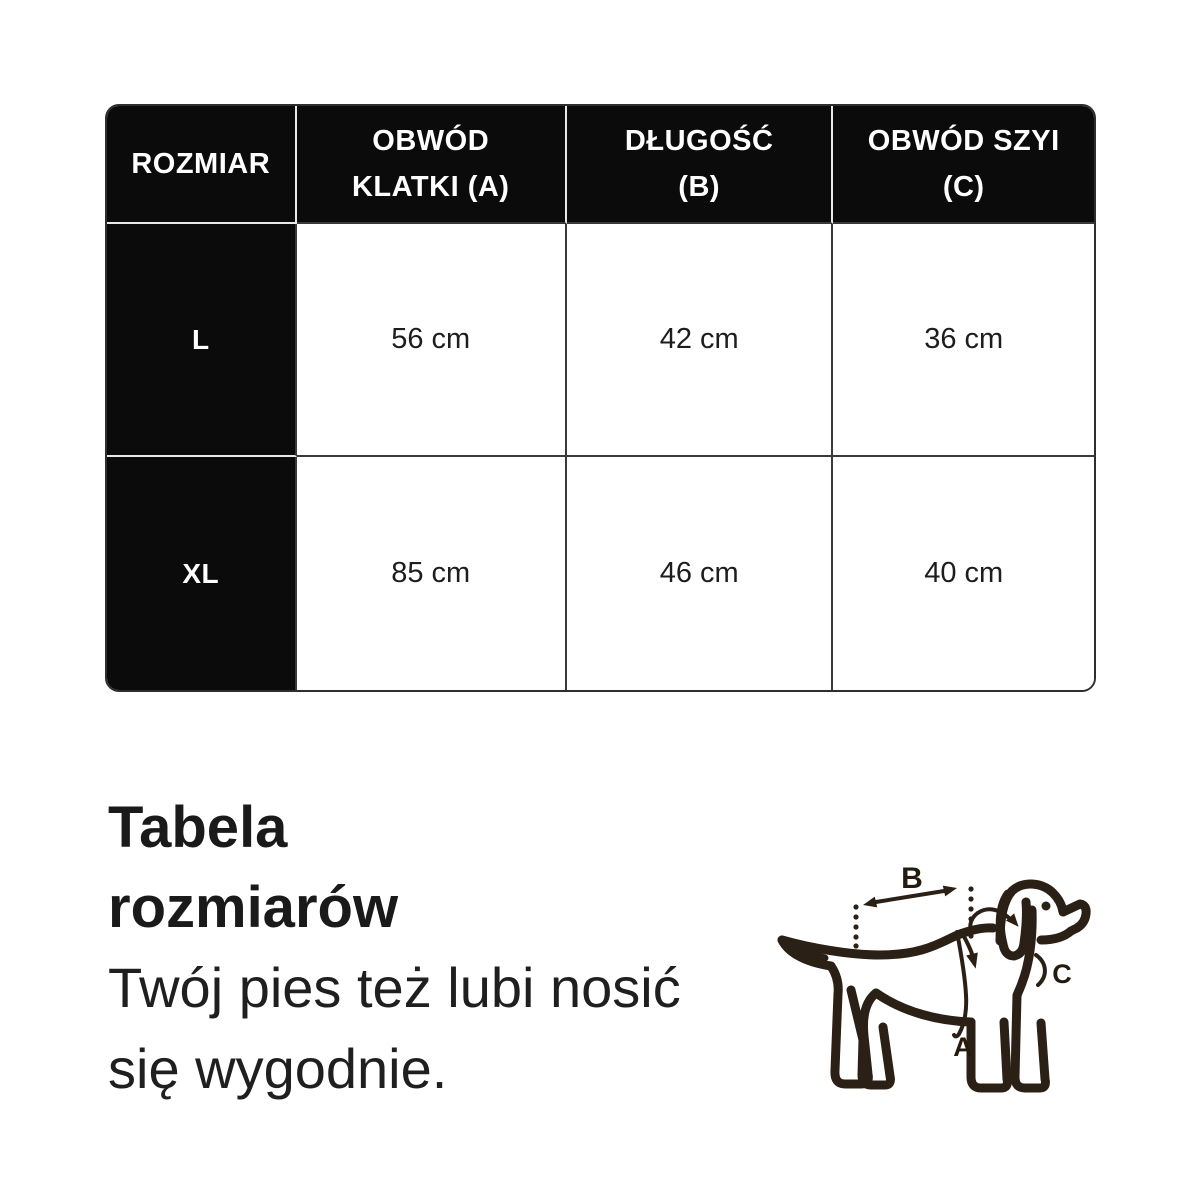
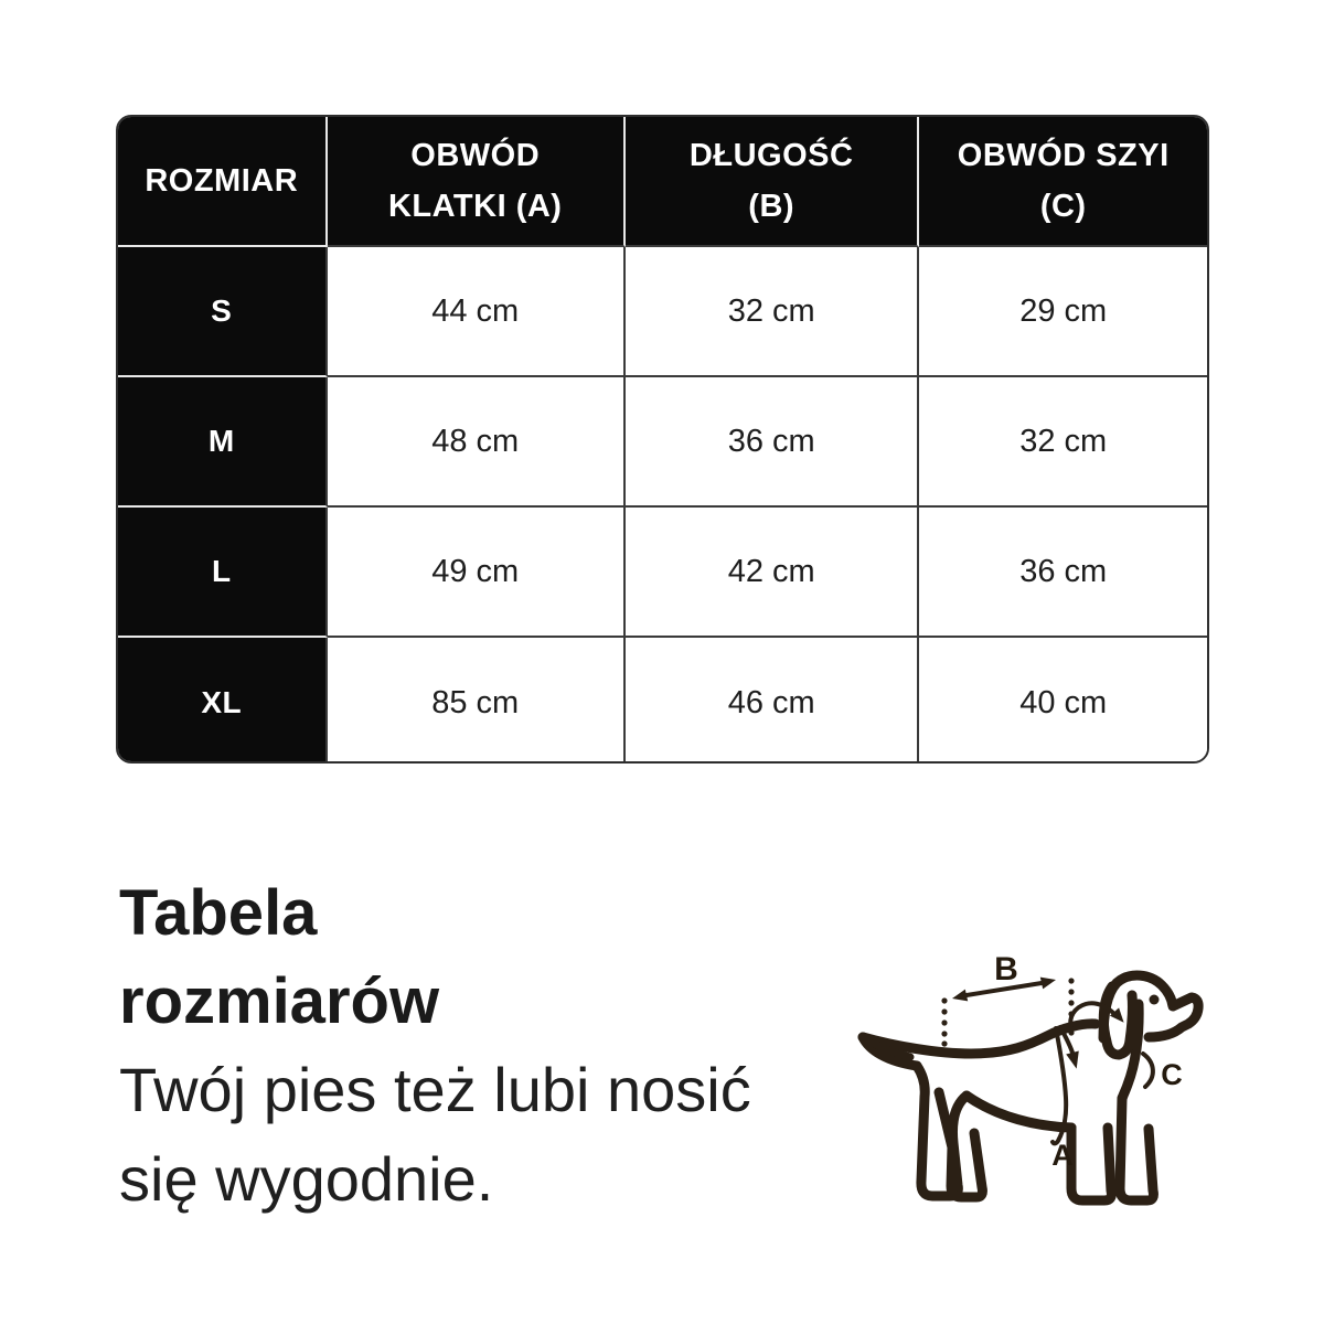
  ROZMIAR	OBWÓD KLATKI (A)	DŁUGOŚĆ (B)	OBWÓD SZYI (C)
+ S	44 cm	32 cm	29 cm
+ M	48 cm	36 cm	32 cm
- L	56 cm	42 cm	36 cm
+ L	49 cm	42 cm	36 cm
  XL	85 cm	46 cm	40 cm
  Tabela rozmiarów
  Twój pies też lubi nosić się wygodnie.
  B
  A
  C
